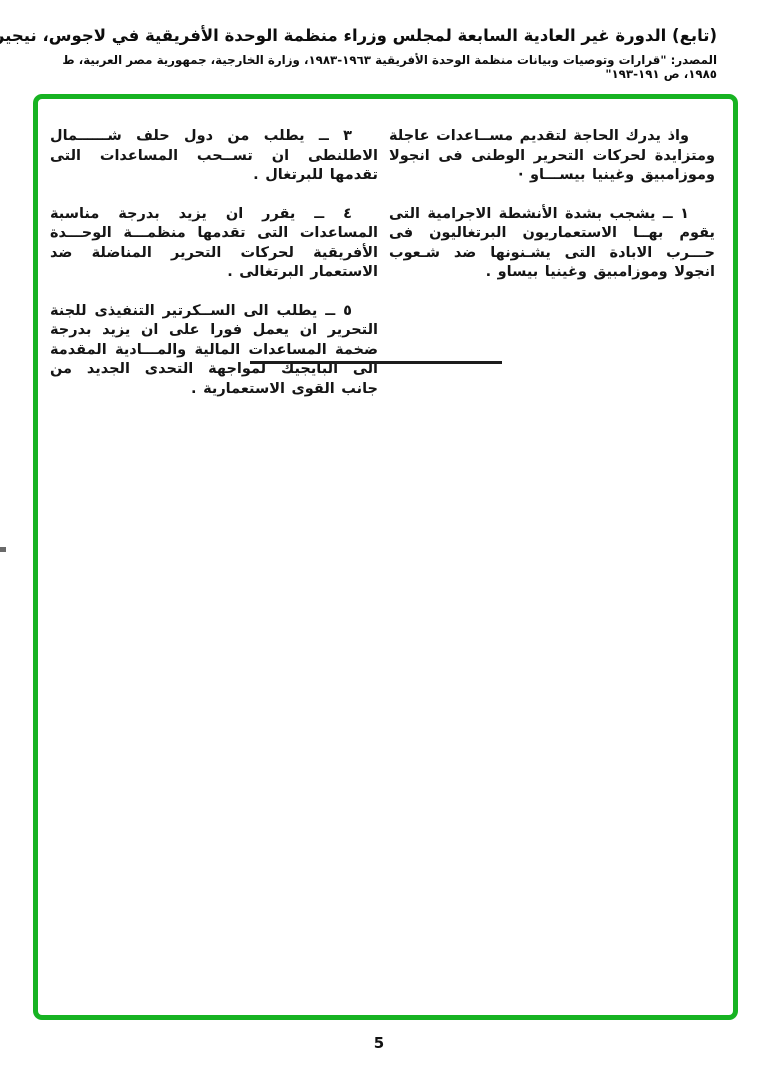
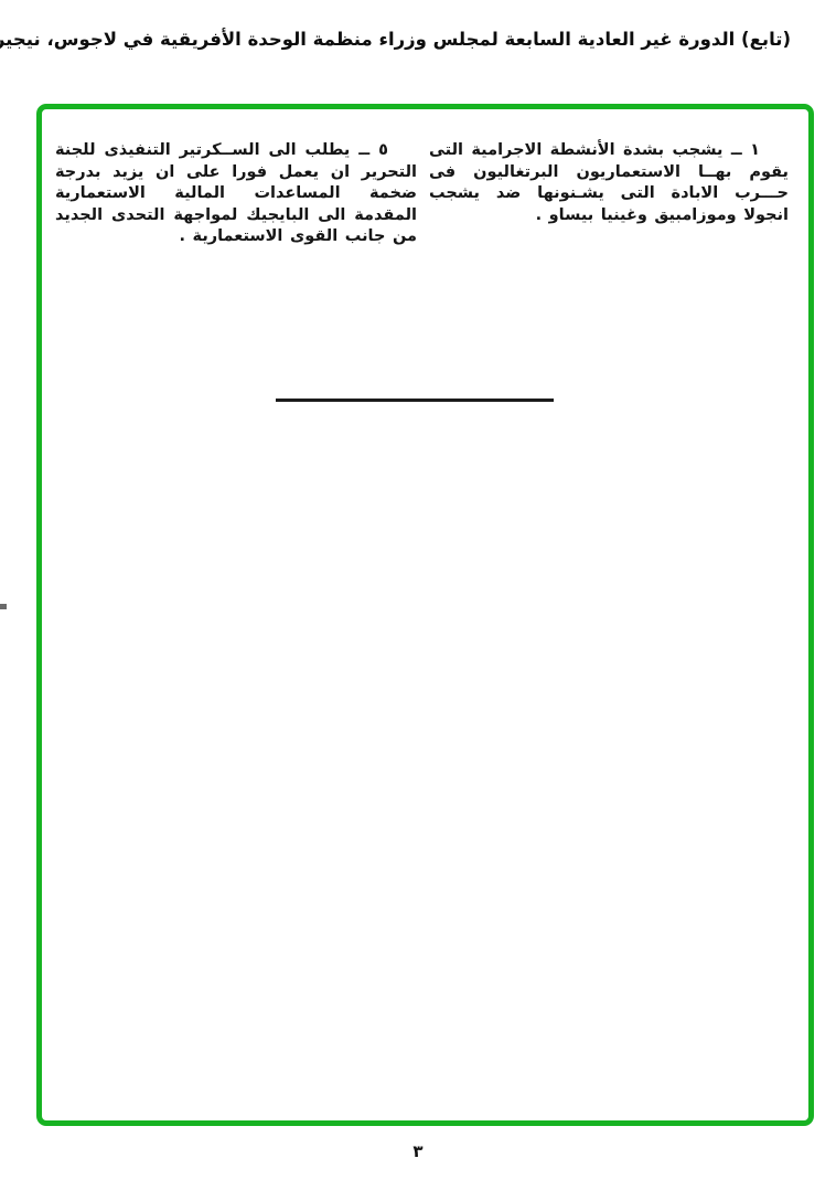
  (تابع) الدورة غير العادية السابعة لمجلس وزراء منظمة الوحدة الأفريقية في لاجوس، نيجير
- المصدر: "قرارات وتوصيات وبيانات منظمة الوحدة الأفريقية ١٩٦٣-١٩٨٣، وزارة الخارجية، جمهورية مصر العربية، ط ١٩٨٥، ص ١٩١-١٩٣"
- واذ يدرك الحاجة لتقديم مســاعدات عاجلة ومتزايدة لحركات التحرير الوطنى فى انجولا وموزامبيق وغينيا بيســـاو ·
- ١ ــ يشجب بشدة الأنشطة الاجرامية التى يقوم بهــا الاستعماريون البرتغاليون فى حـــرب الابادة التى يشـنونها ضد شـعوب انجولا وموزامبيق وغينيا بيساو .
+ ١ ــ يشجب بشدة الأنشطة الاجرامية التى يقوم بهــا الاستعماريون البرتغاليون فى حـــرب الابادة التى يشـنونها ضد يشجب انجولا وموزامبيق وغينيا بيساو .
- ٣ ــ يطلب من دول حلف شــــــمال الاطلنطى ان تســحب المساعدات التى تقدمها للبرتغال .
- ٤ ــ يقرر ان يزيد بدرجة مناسبة المساعدات التى تقدمها منظمـــة الوحـــدة الأفريقية لحركات التحرير المناضلة ضد الاستعمار البرتغالى .
- ٥ ــ يطلب الى الســكرتير التنفيذى للجنة التحرير ان يعمل فورا على ان يزيد بدرجة ضخمة المساعدات المالية والمـــادية المقدمة الى البايجيك لمواجهة التحدى الجديد من جانب القوى الاستعمارية .
+ ٥ ــ يطلب الى الســكرتير التنفيذى للجنة التحرير ان يعمل فورا على ان يزيد بدرجة ضخمة المساعدات المالية الاستعمارية المقدمة الى البايجيك لمواجهة التحدى الجديد من جانب القوى الاستعمارية .
- 5
+ ٣
